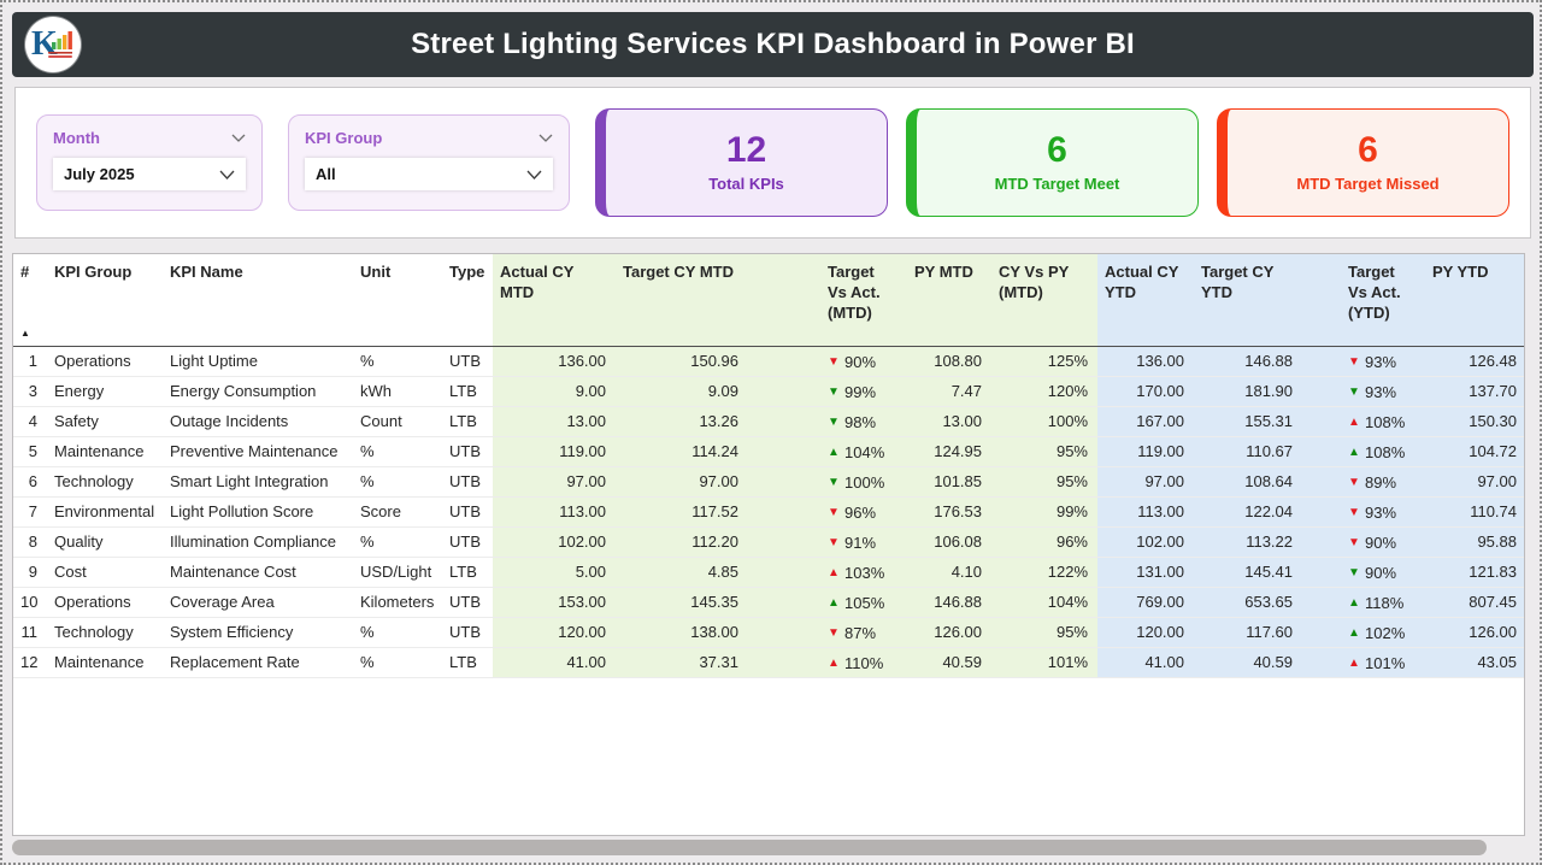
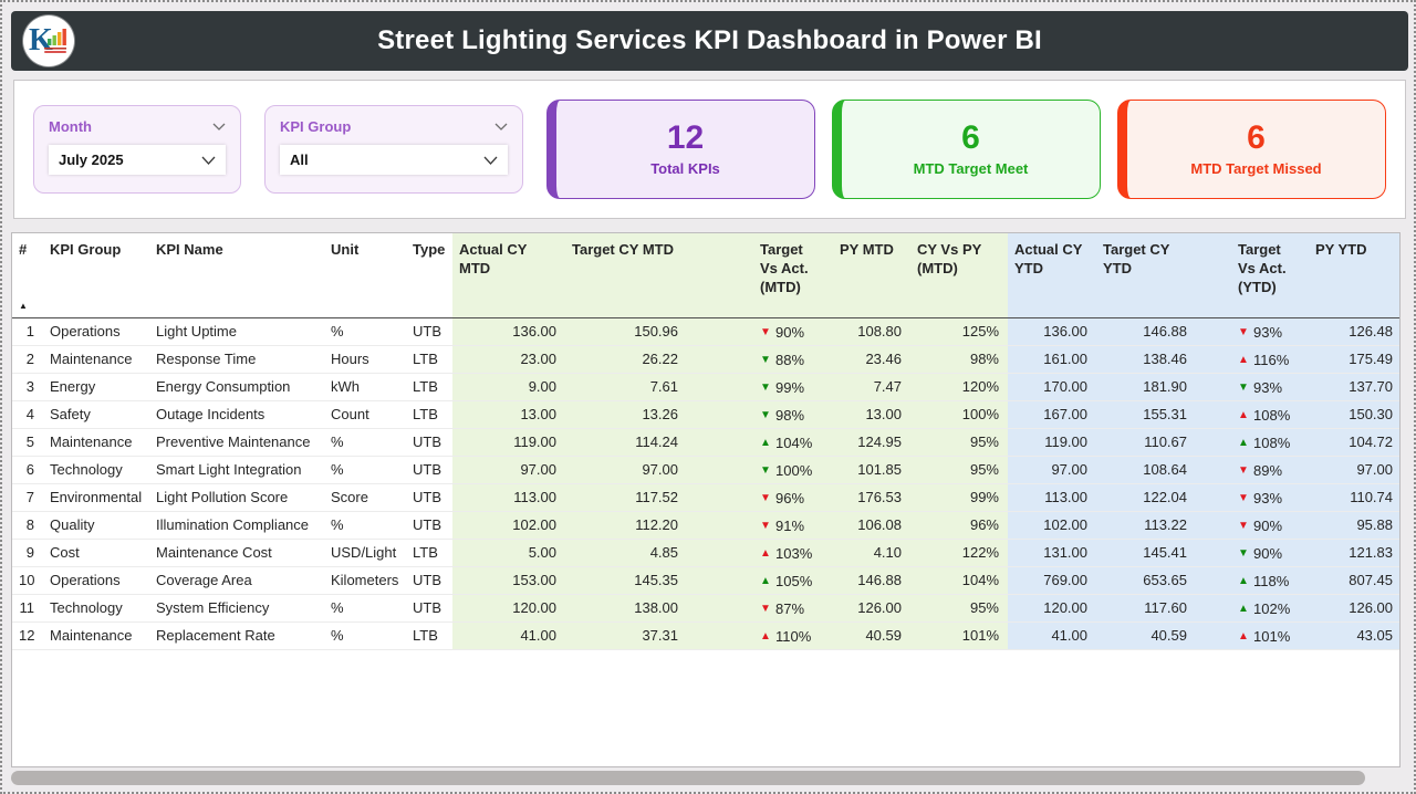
  K
  Street Lighting Services KPI Dashboard in Power BI
  Month
  July 2025
  KPI Group
  All
  12
  Total KPIs
  6
  MTD Target Meet
  6
  MTD Target Missed
  #▲	KPI Group	KPI Name	Unit	Type	Actual CY MTD	Target CY MTD	Target Vs Act. (MTD)	PY MTD	CY Vs PY (MTD)	Actual CY YTD	Target CY YTD	Target Vs Act. (YTD)	PY YTD
  1	Operations	Light Uptime	%	UTB	136.00	150.96	▼ 90%	108.80	125%	136.00	146.88	▼ 93%	126.48
+ 2	Maintenance	Response Time	Hours	LTB	23.00	26.22	▼ 88%	23.46	98%	161.00	138.46	▲ 116%	175.49
- 3	Energy	Energy Consumption	kWh	LTB	9.00	9.09	▼ 99%	7.47	120%	170.00	181.90	▼ 93%	137.70
+ 3	Energy	Energy Consumption	kWh	LTB	9.00	7.61	▼ 99%	7.47	120%	170.00	181.90	▼ 93%	137.70
  4	Safety	Outage Incidents	Count	LTB	13.00	13.26	▼ 98%	13.00	100%	167.00	155.31	▲ 108%	150.30
  5	Maintenance	Preventive Maintenance	%	UTB	119.00	114.24	▲ 104%	124.95	95%	119.00	110.67	▲ 108%	104.72
  6	Technology	Smart Light Integration	%	UTB	97.00	97.00	▼ 100%	101.85	95%	97.00	108.64	▼ 89%	97.00
  7	Environmental	Light Pollution Score	Score	UTB	113.00	117.52	▼ 96%	176.53	99%	113.00	122.04	▼ 93%	110.74
  8	Quality	Illumination Compliance	%	UTB	102.00	112.20	▼ 91%	106.08	96%	102.00	113.22	▼ 90%	95.88
  9	Cost	Maintenance Cost	USD/Light	LTB	5.00	4.85	▲ 103%	4.10	122%	131.00	145.41	▼ 90%	121.83
  10	Operations	Coverage Area	Kilometers	UTB	153.00	145.35	▲ 105%	146.88	104%	769.00	653.65	▲ 118%	807.45
  11	Technology	System Efficiency	%	UTB	120.00	138.00	▼ 87%	126.00	95%	120.00	117.60	▲ 102%	126.00
  12	Maintenance	Replacement Rate	%	LTB	41.00	37.31	▲ 110%	40.59	101%	41.00	40.59	▲ 101%	43.05
